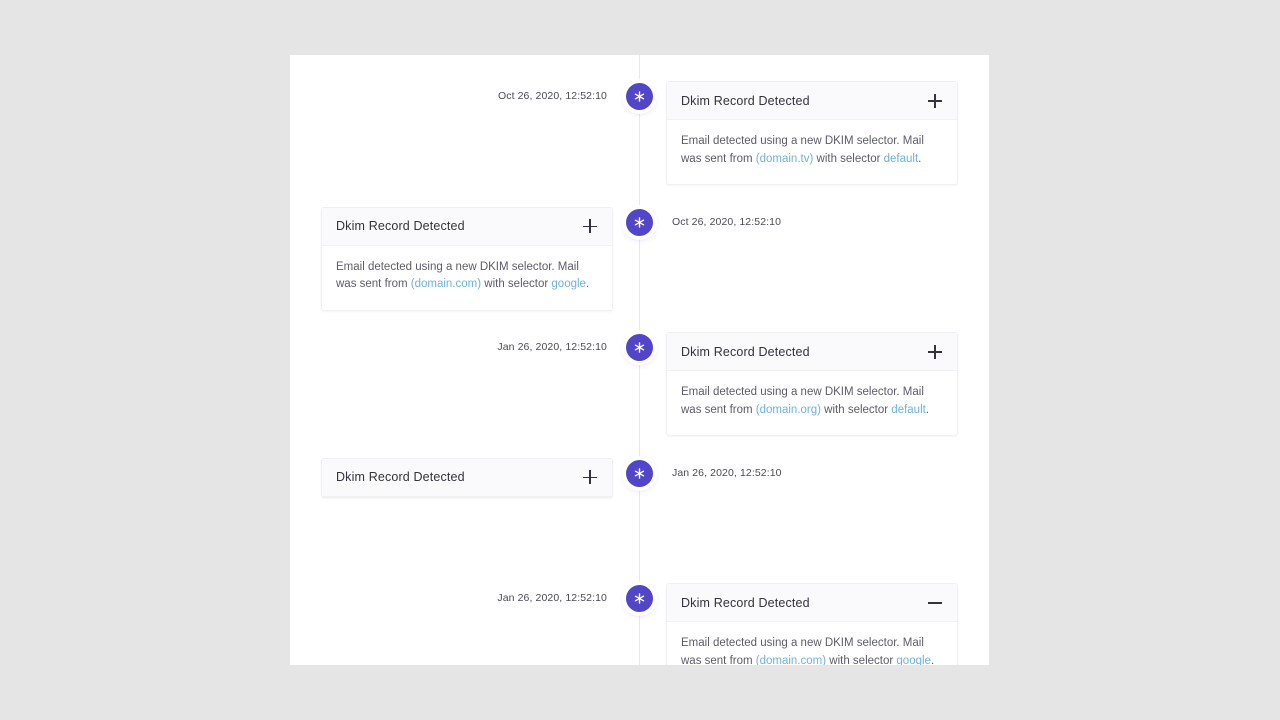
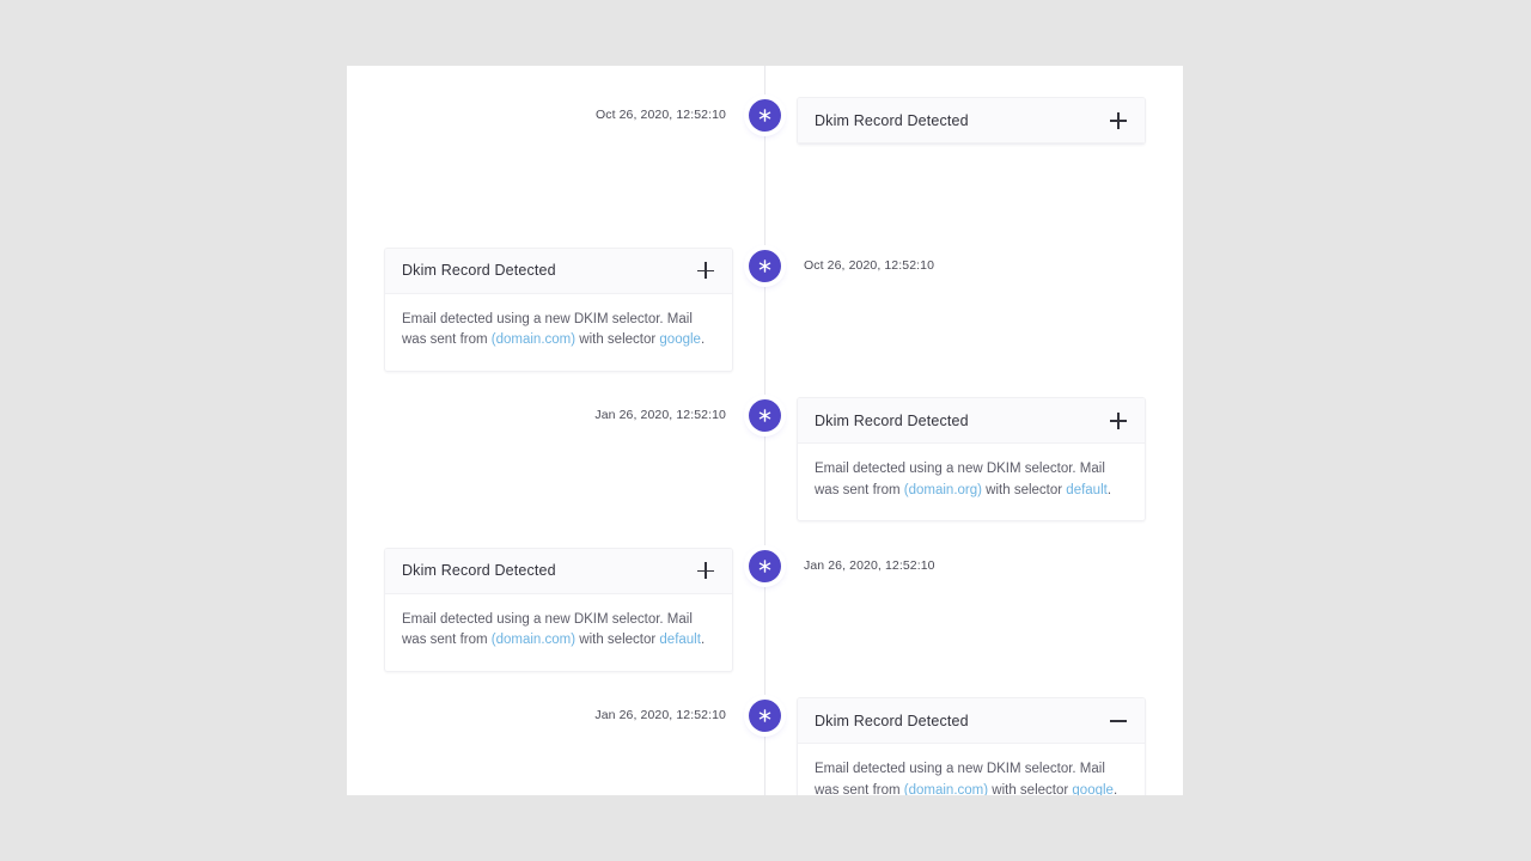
  Oct 26, 2020, 12:52:10
  Dkim Record Detected
- Email detected using a new DKIM selector. Mail was sent from (domain.tv) with selector default.
  Oct 26, 2020, 12:52:10
  Dkim Record Detected
  Email detected using a new DKIM selector. Mail was sent from (domain.com) with selector google.
  Jan 26, 2020, 12:52:10
  Dkim Record Detected
  Email detected using a new DKIM selector. Mail was sent from (domain.org) with selector default.
  Jan 26, 2020, 12:52:10
  Dkim Record Detected
+ Email detected using a new DKIM selector. Mail was sent from (domain.com) with selector default.
  Jan 26, 2020, 12:52:10
  Dkim Record Detected
  Email detected using a new DKIM selector. Mail was sent from (domain.com) with selector google.
